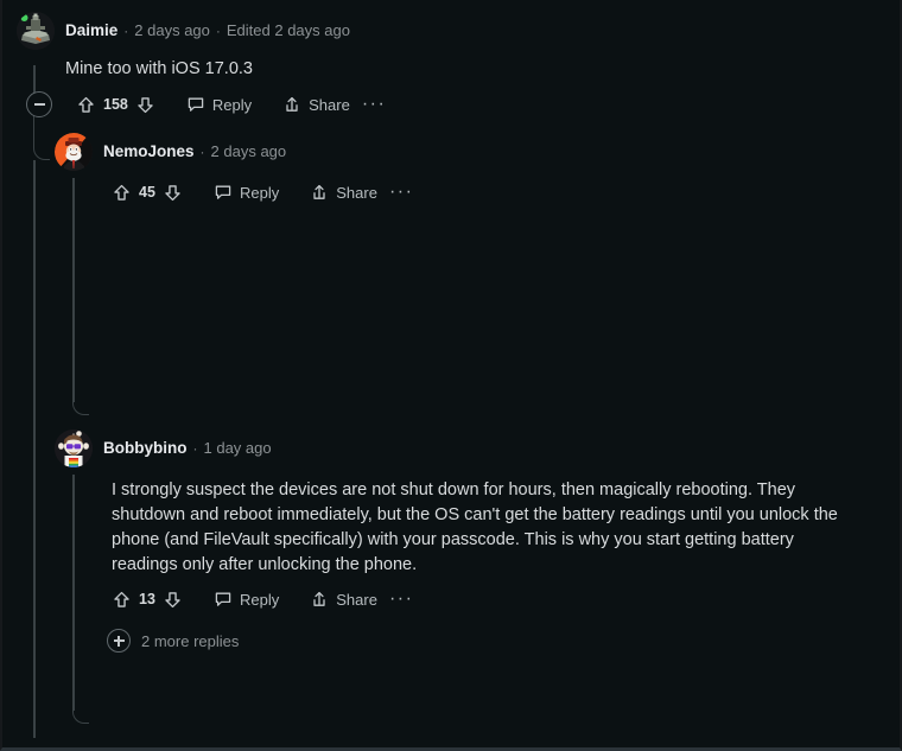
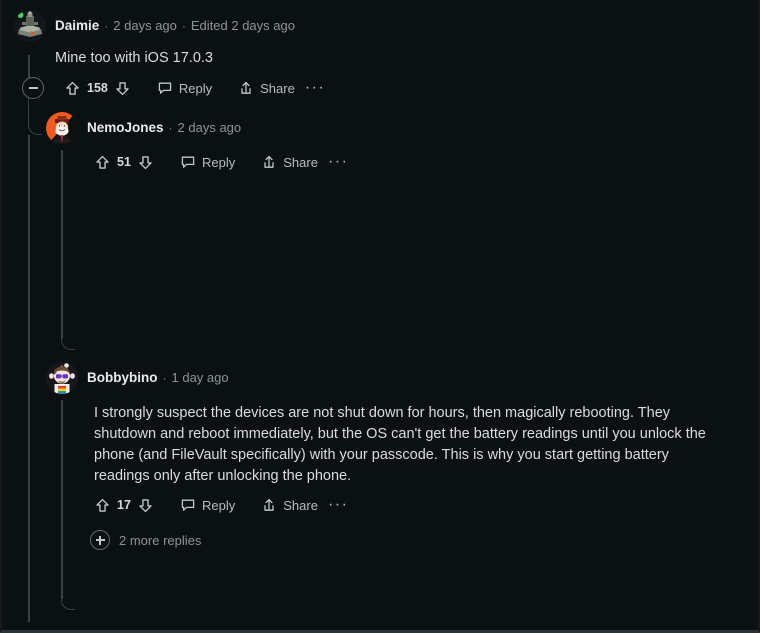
  Daimie
  ·
  2 days ago
  ·
  Edited 2 days ago
  Mine too with iOS 17.0.3
  158
  Reply
  Share
  ···
  NemoJones
  ·
  2 days ago
- 45
+ 51
  Reply
  Share
  ···
  Bobbybino
  ·
  1 day ago
  I strongly suspect the devices are not shut down for hours, then magically rebooting. They shutdown and reboot immediately, but the OS can't get the battery readings until you unlock the phone (and FileVault specifically) with your passcode. This is why you start getting battery readings only after unlocking the phone.
- 13
+ 17
  Reply
  Share
  ···
  2 more replies
